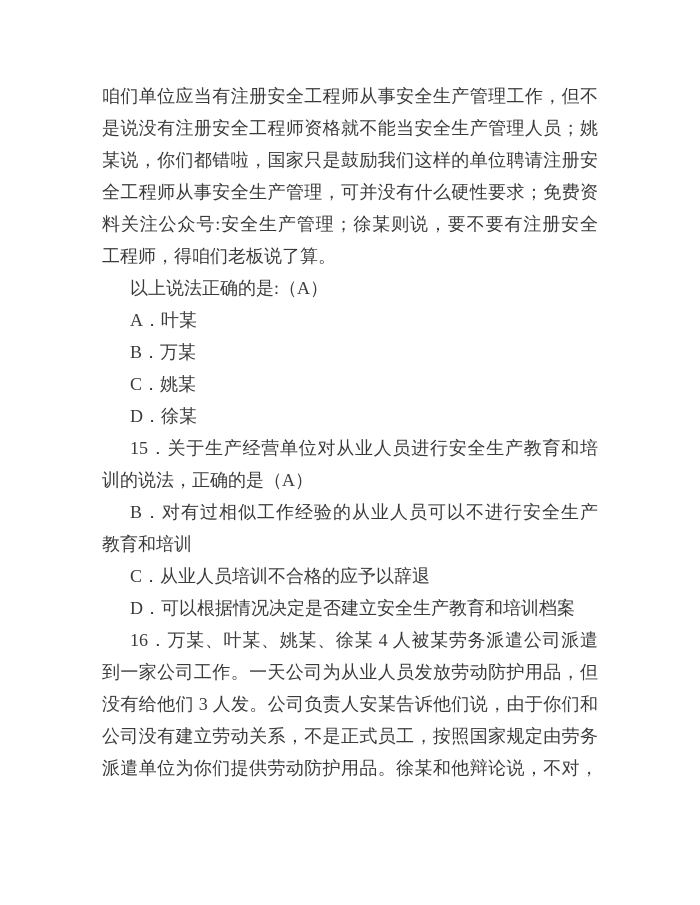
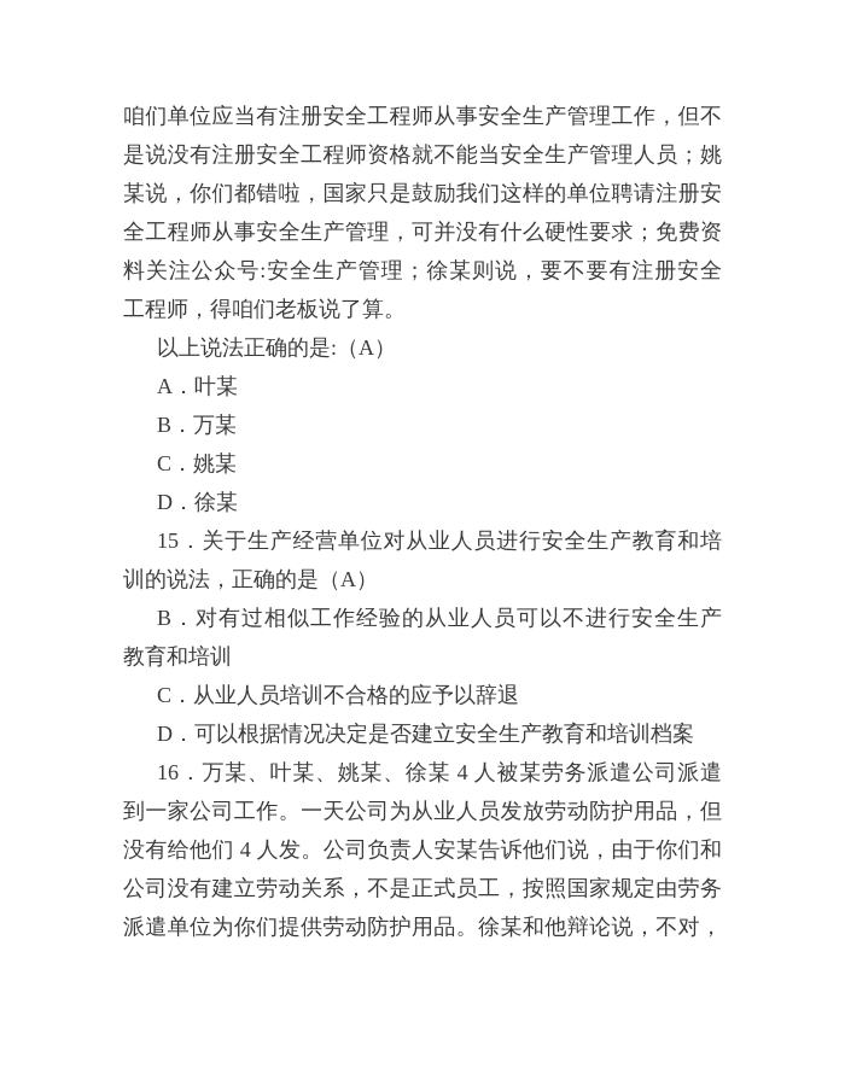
  咱们单位应当有注册安全工程师从事安全生产管理工作，但不
  是说没有注册安全工程师资格就不能当安全生产管理人员；姚
  某说，你们都错啦，国家只是鼓励我们这样的单位聘请注册安
  全工程师从事安全生产管理，可并没有什么硬性要求；免费资
  料关注公众号:安全生产管理；徐某则说，要不要有注册安全
  工程师，得咱们老板说了算。
  以上说法正确的是:（A）
  A．叶某
  B．万某
  C．姚某
  D．徐某
  15．关于生产经营单位对从业人员进行安全生产教育和培
  训的说法，正确的是（A）
  B．对有过相似工作经验的从业人员可以不进行安全生产
  教育和培训
  C．从业人员培训不合格的应予以辞退
  D．可以根据情况决定是否建立安全生产教育和培训档案
  16．万某、叶某、姚某、徐某 4 人被某劳务派遣公司派遣
  到一家公司工作。一天公司为从业人员发放劳动防护用品，但
- 没有给他们 3 人发。公司负责人安某告诉他们说，由于你们和
+ 没有给他们 4 人发。公司负责人安某告诉他们说，由于你们和
  公司没有建立劳动关系，不是正式员工，按照国家规定由劳务
  派遣单位为你们提供劳动防护用品。徐某和他辩论说，不对，
